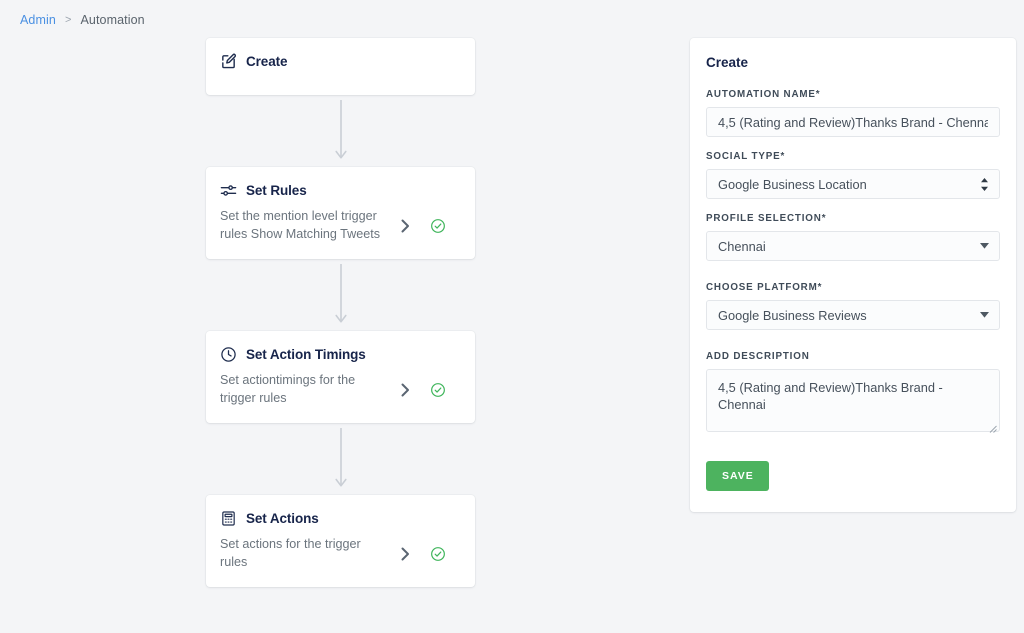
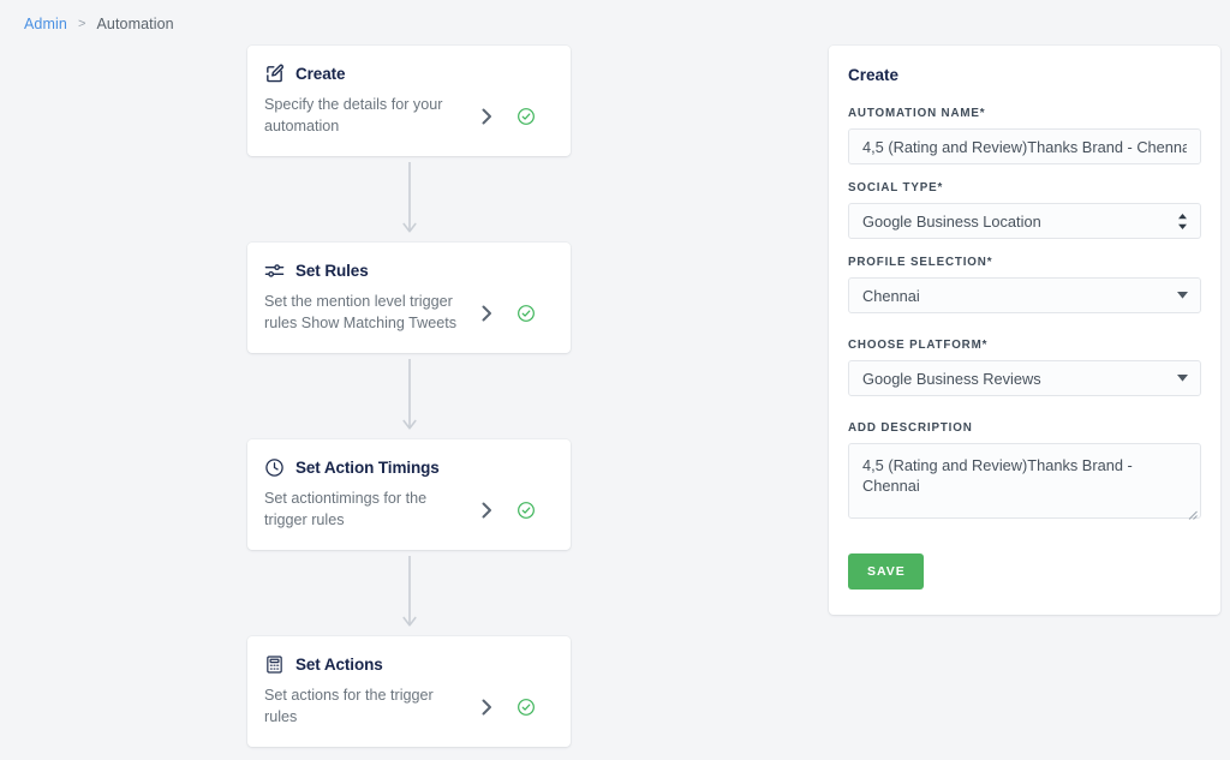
  Admin
  >
  Automation
  Create
+ Specify the details for your automation
  Set Rules
  Set the mention level trigger rules Show Matching Tweets
  Set Action Timings
  Set actiontimings for the trigger rules
  Set Actions
  Set actions for the trigger rules
  Create
  AUTOMATION NAME*
  4,5 (Rating and Review)Thanks Brand - Chenna
  SOCIAL TYPE*
  Google Business Location
  PROFILE SELECTION*
  Chennai
  CHOOSE PLATFORM*
  Google Business Reviews
  ADD DESCRIPTION
  SAVE
